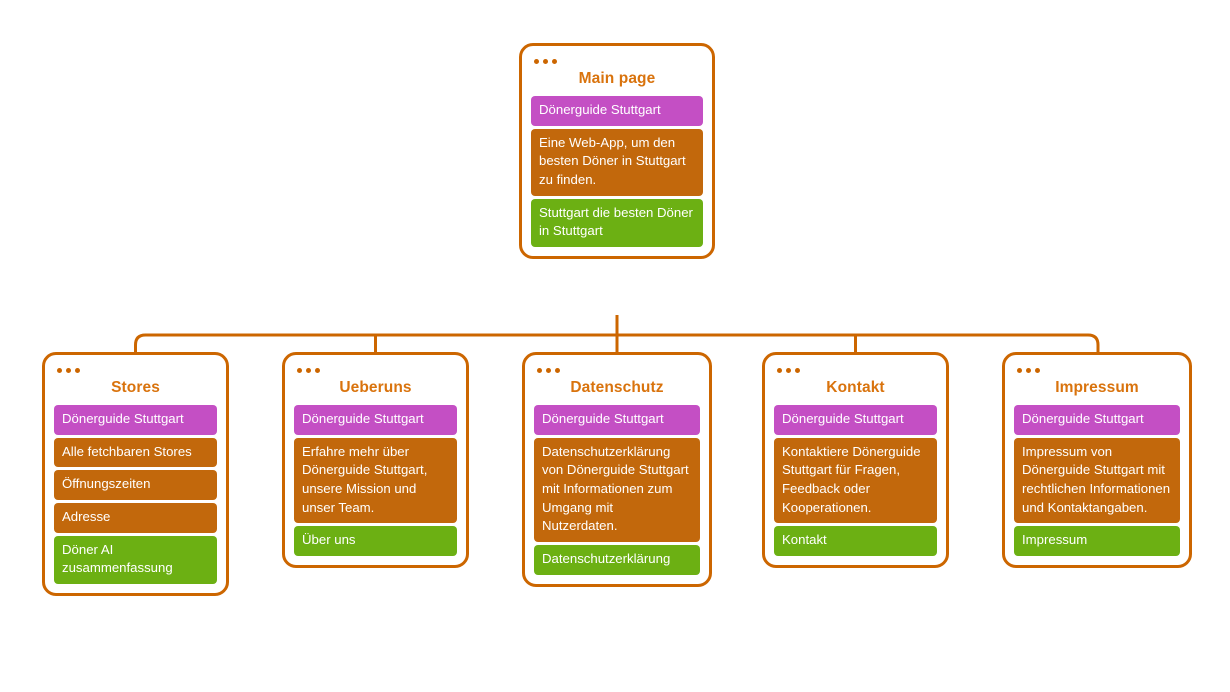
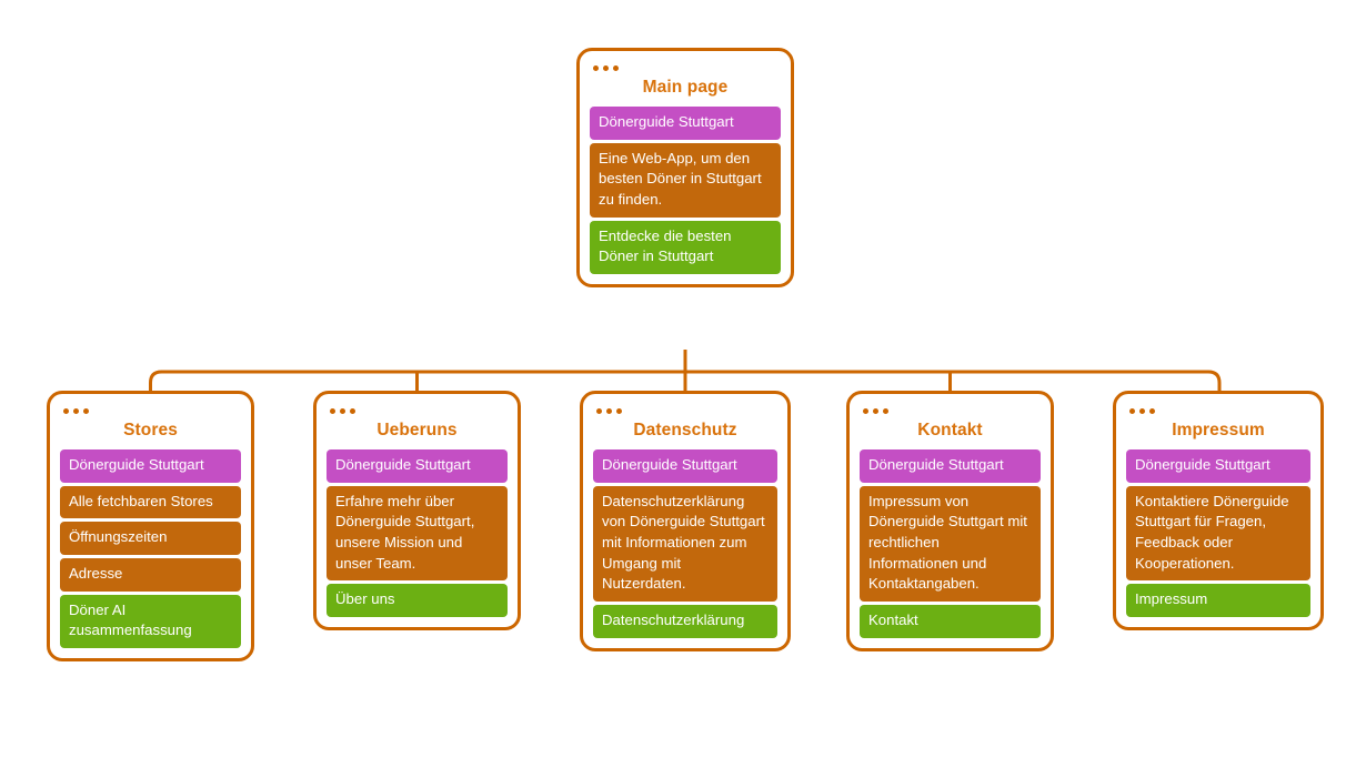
  Main page
  Dönerguide Stuttgart
  Eine Web-App, um den besten Döner in Stuttgart zu finden.
- Stuttgart die besten Döner in Stuttgart
+ Entdecke die besten Döner in Stuttgart
  Stores
  Dönerguide Stuttgart
  Alle fetchbaren Stores
  Öffnungszeiten
  Adresse
  Döner AI zusammenfassung
  Ueberuns
  Dönerguide Stuttgart
  Erfahre mehr über Dönerguide Stuttgart, unsere Mission und unser Team.
  Über uns
  Datenschutz
  Dönerguide Stuttgart
  Datenschutzerklärung von Dönerguide Stuttgart mit Informationen zum Umgang mit Nutzerdaten.
  Datenschutzerklärung
  Kontakt
  Dönerguide Stuttgart
- Kontaktiere Dönerguide Stuttgart für Fragen, Feedback oder Kooperationen.
+ Impressum von Dönerguide Stuttgart mit rechtlichen Informationen und Kontaktangaben.
  Kontakt
  Impressum
  Dönerguide Stuttgart
- Impressum von Dönerguide Stuttgart mit rechtlichen Informationen und Kontaktangaben.
+ Kontaktiere Dönerguide Stuttgart für Fragen, Feedback oder Kooperationen.
  Impressum
